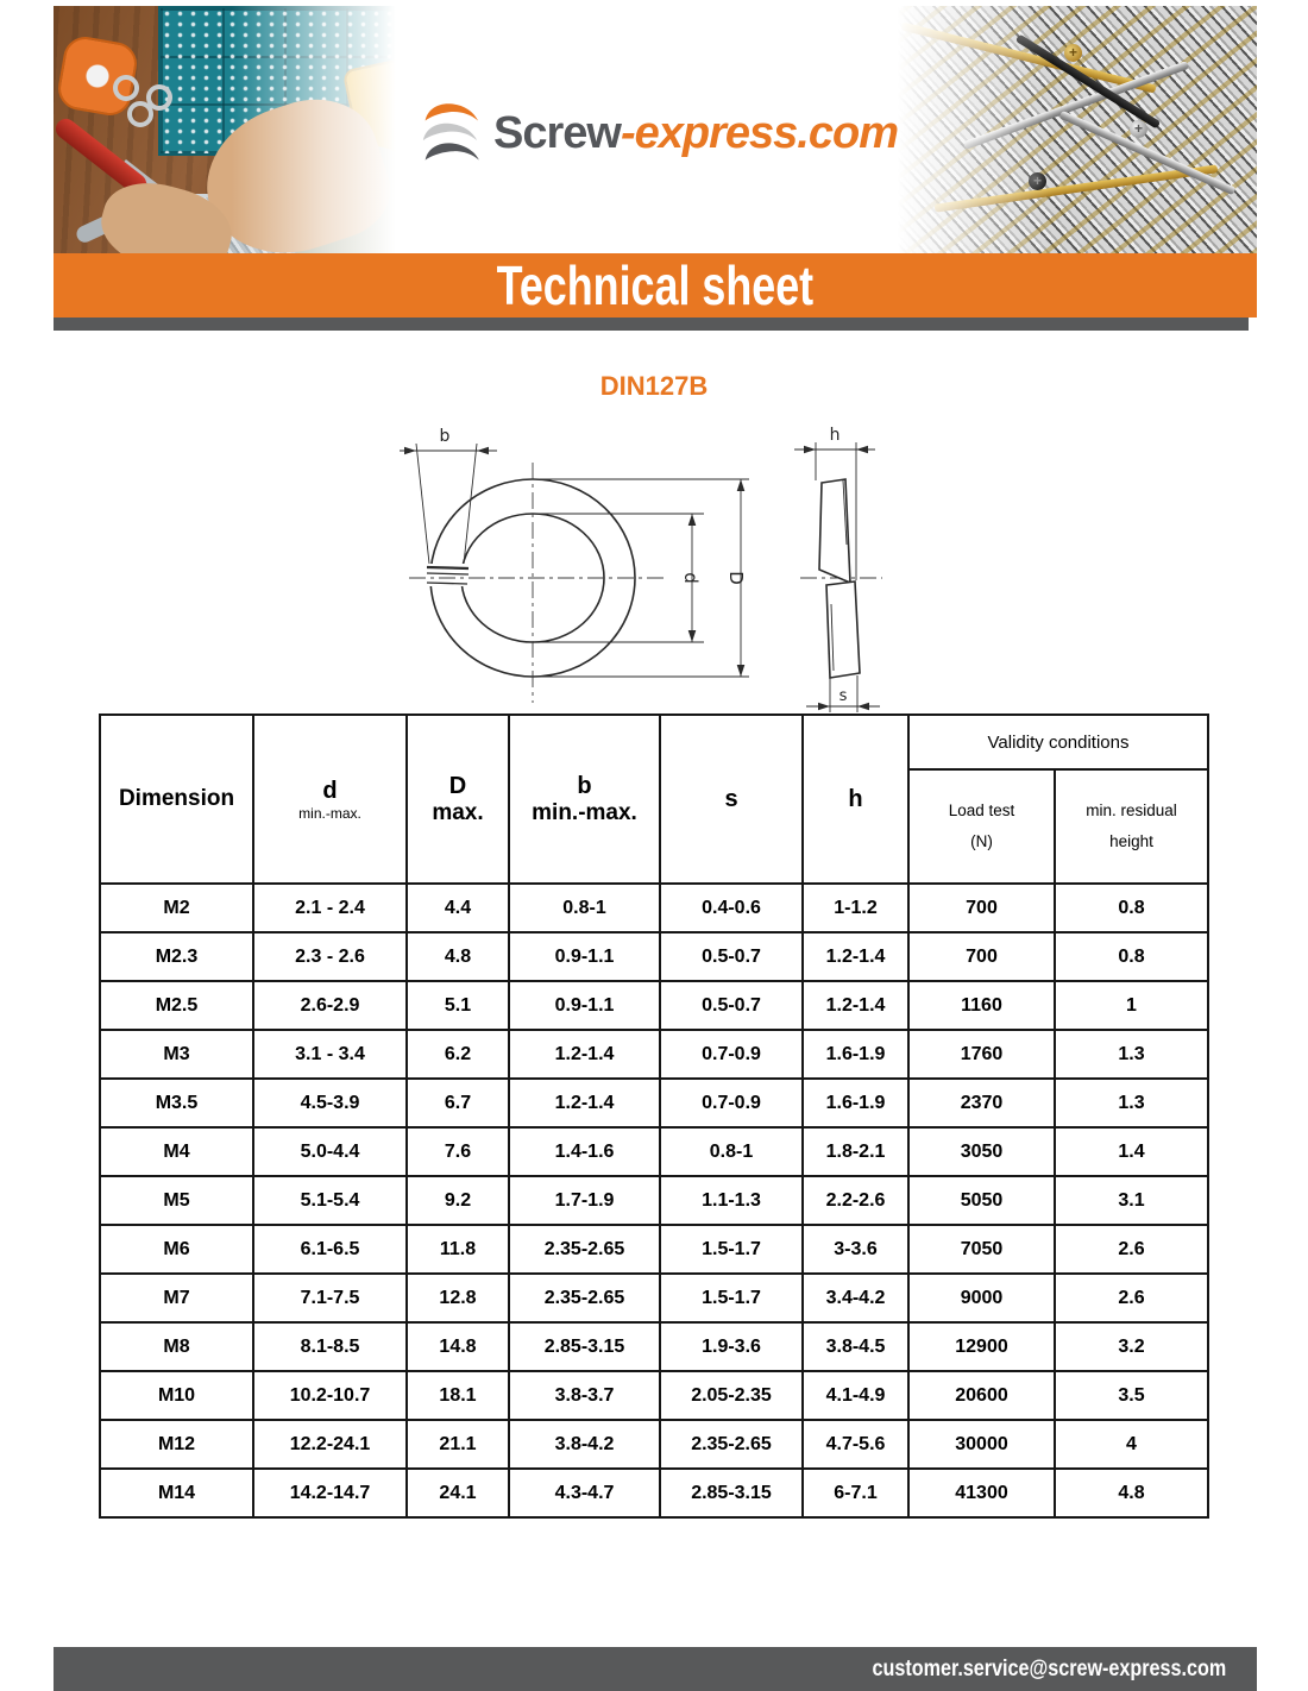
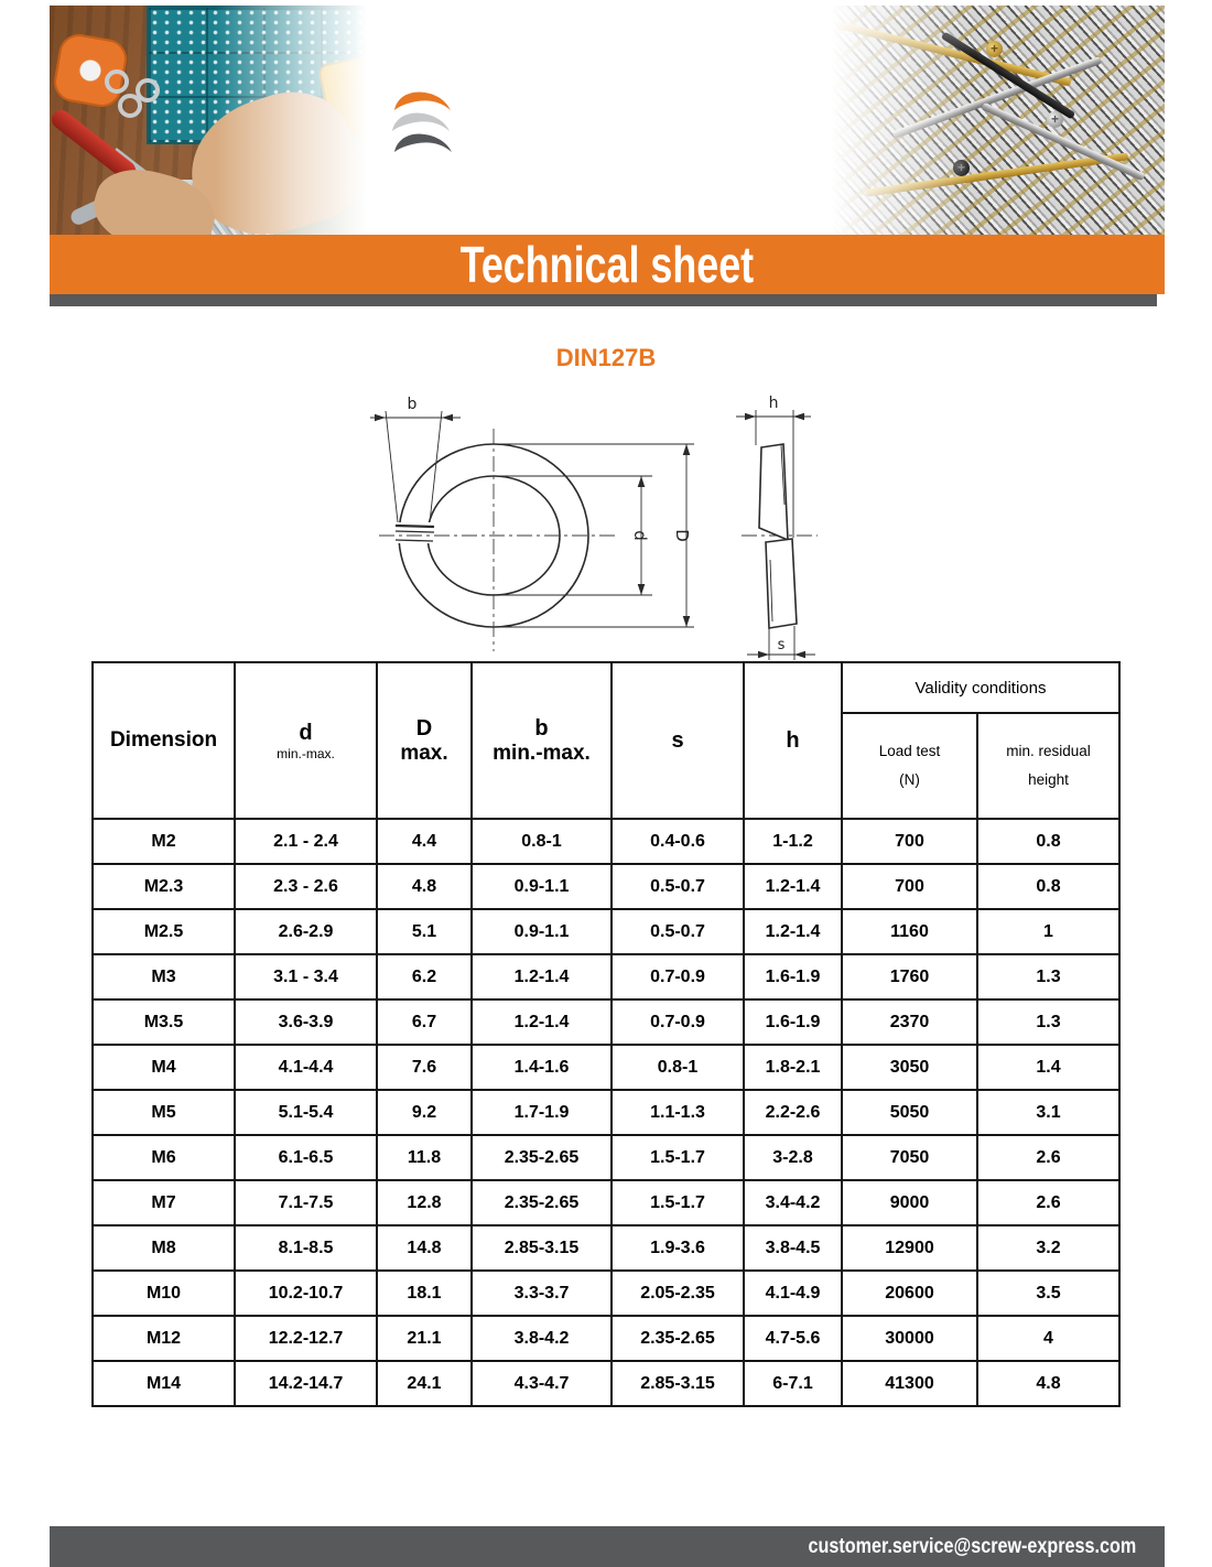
- Screw-express.com
  Technical sheet
  DIN127B
  b
  h
  s
  Dimension	d min.-max.	D max.	b min.-max.	s	h	Validity conditions
  Load test (N)	min. residual height
  M2	2.1 - 2.4	4.4	0.8-1	0.4-0.6	1-1.2	700	0.8
  M2.3	2.3 - 2.6	4.8	0.9-1.1	0.5-0.7	1.2-1.4	700	0.8
  M2.5	2.6-2.9	5.1	0.9-1.1	0.5-0.7	1.2-1.4	1160	1
  M3	3.1 - 3.4	6.2	1.2-1.4	0.7-0.9	1.6-1.9	1760	1.3
- M3.5	4.5-3.9	6.7	1.2-1.4	0.7-0.9	1.6-1.9	2370	1.3
+ M3.5	3.6-3.9	6.7	1.2-1.4	0.7-0.9	1.6-1.9	2370	1.3
- M4	5.0-4.4	7.6	1.4-1.6	0.8-1	1.8-2.1	3050	1.4
+ M4	4.1-4.4	7.6	1.4-1.6	0.8-1	1.8-2.1	3050	1.4
  M5	5.1-5.4	9.2	1.7-1.9	1.1-1.3	2.2-2.6	5050	3.1
- M6	6.1-6.5	11.8	2.35-2.65	1.5-1.7	3-3.6	7050	2.6
+ M6	6.1-6.5	11.8	2.35-2.65	1.5-1.7	3-2.8	7050	2.6
  M7	7.1-7.5	12.8	2.35-2.65	1.5-1.7	3.4-4.2	9000	2.6
  M8	8.1-8.5	14.8	2.85-3.15	1.9-3.6	3.8-4.5	12900	3.2
- M10	10.2-10.7	18.1	3.8-3.7	2.05-2.35	4.1-4.9	20600	3.5
+ M10	10.2-10.7	18.1	3.3-3.7	2.05-2.35	4.1-4.9	20600	3.5
- M12	12.2-24.1	21.1	3.8-4.2	2.35-2.65	4.7-5.6	30000	4
+ M12	12.2-12.7	21.1	3.8-4.2	2.35-2.65	4.7-5.6	30000	4
  M14	14.2-14.7	24.1	4.3-4.7	2.85-3.15	6-7.1	41300	4.8
  customer.service@screw-express.com
